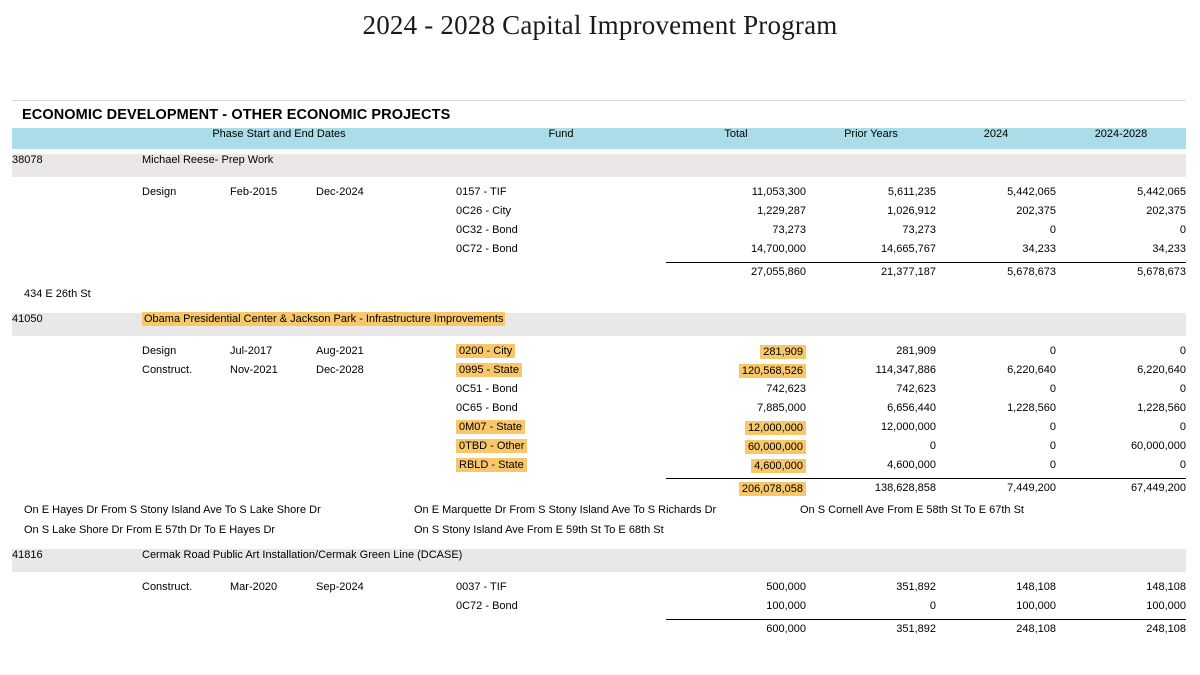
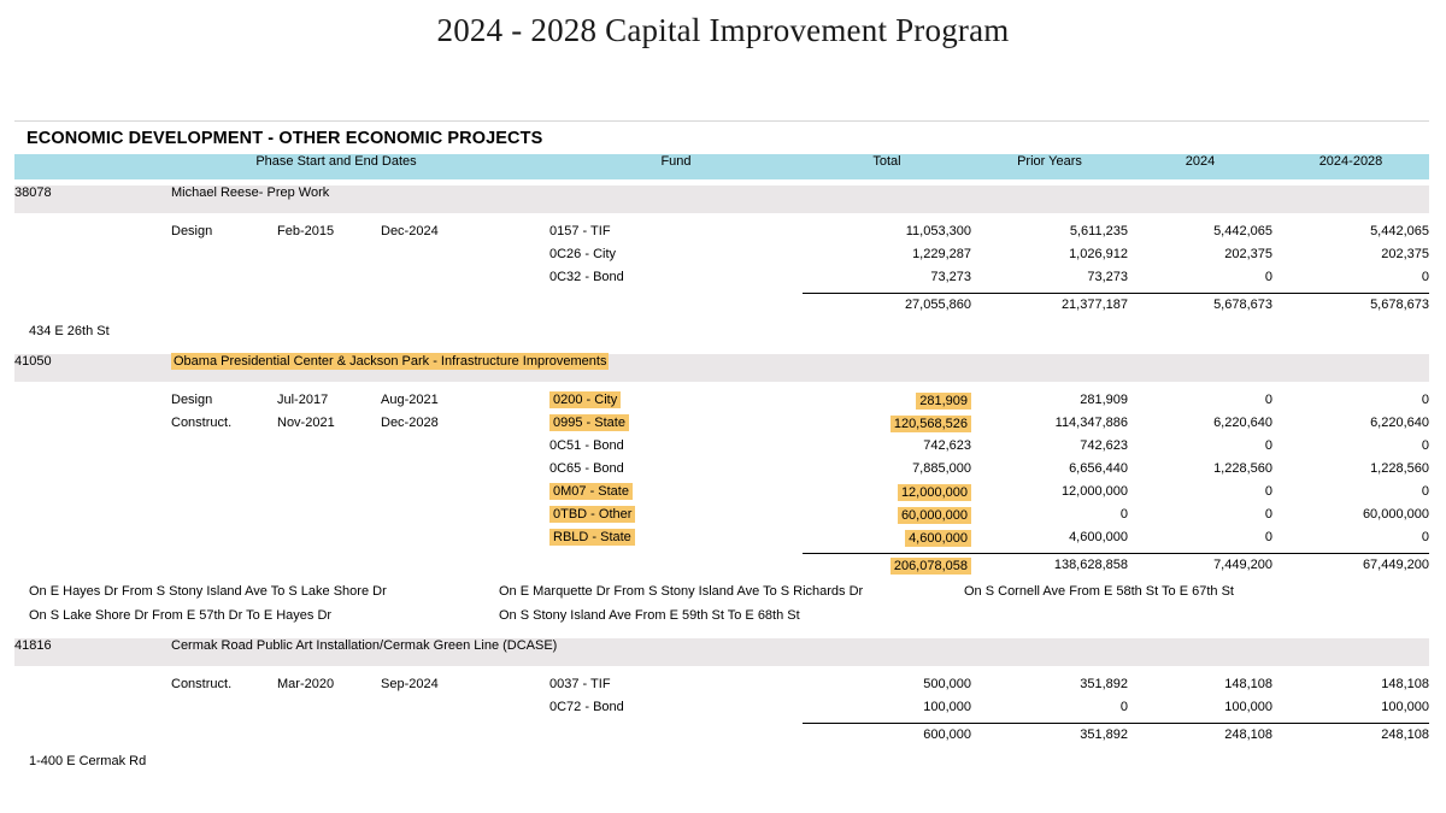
  2024 - 2028 Capital Improvement Program
  ECONOMIC DEVELOPMENT - OTHER ECONOMIC PROJECTS
  	Phase Start and End Dates		Fund	Total	Prior Years	2024	2024-2028
  38078	Michael Reese- Prep Work
  	Design	Feb-2015	Dec-2024		0157 - TIF	11,053,300	5,611,235	5,442,065	5,442,065
  					0C26 - City	1,229,287	1,026,912	202,375	202,375
  					0C32 - Bond	73,273	73,273	0	0
- 					0C72 - Bond	14,700,000	14,665,767	34,233	34,233
  						27,055,860	21,377,187	5,678,673	5,678,673
  434 E 26th St
  41050	Obama Presidential Center & Jackson Park - Infrastructure Improvements
  	Design	Jul-2017	Aug-2021		0200 - City	281,909	281,909	0	0
  	Construct.	Nov-2021	Dec-2028		0995 - State	120,568,526	114,347,886	6,220,640	6,220,640
  					0C51 - Bond	742,623	742,623	0	0
  					0C65 - Bond	7,885,000	6,656,440	1,228,560	1,228,560
  					0M07 - State	12,000,000	12,000,000	0	0
  					0TBD - Other	60,000,000	0	0	60,000,000
  					RBLD - State	4,600,000	4,600,000	0	0
  						206,078,058	138,628,858	7,449,200	67,449,200
  On E Hayes Dr From S Stony Island Ave To S Lake Shore Dr On E Marquette Dr From S Stony Island Ave To S Richards Dr On S Cornell Ave From E 58th St To E 67th StOn S Lake Shore Dr From E 57th Dr To E Hayes Dr On S Stony Island Ave From E 59th St To E 68th St
  41816	Cermak Road Public Art Installation/Cermak Green Line (DCASE)
  	Construct.	Mar-2020	Sep-2024		0037 - TIF	500,000	351,892	148,108	148,108
  					0C72 - Bond	100,000	0	100,000	100,000
  						600,000	351,892	248,108	248,108
+ 1-400 E Cermak Rd
